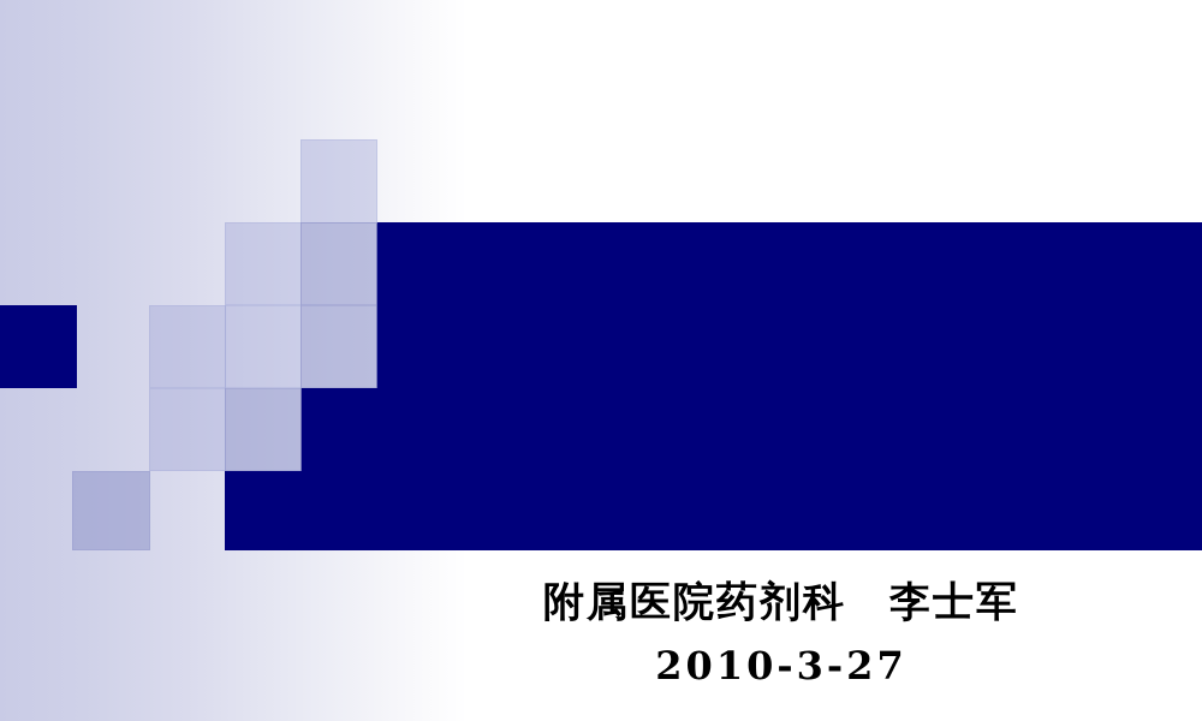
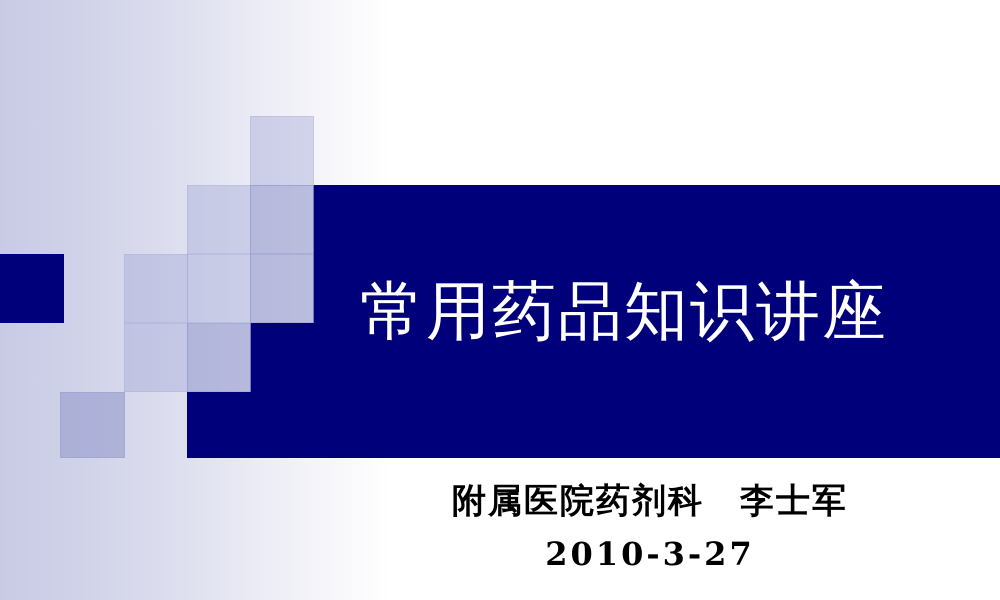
+ 常用药品知识讲座
  附属医院药剂科 李士军
  2010-3-27
